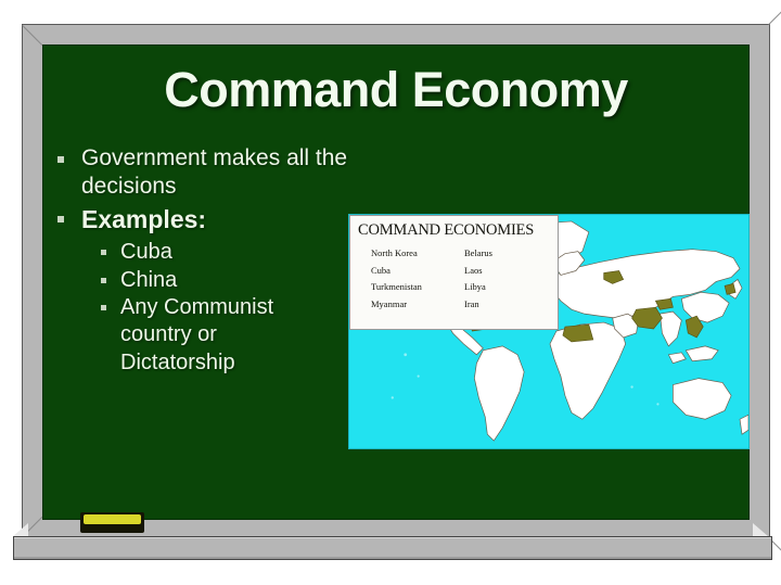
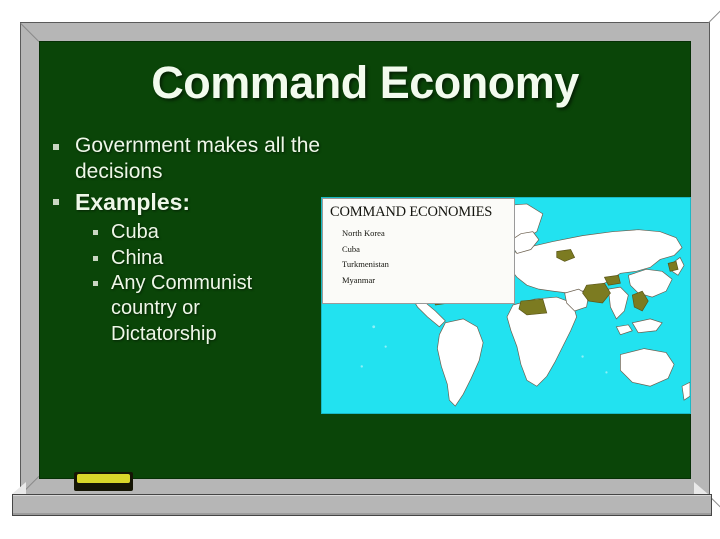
  Command Economy
  Government makes all the decisions
  Examples:
  Cuba
  China
  Any Communist
  country or
  Dictatorship
  COMMAND ECONOMIES
  North Korea
  Cuba
  Turkmenistan
  Myanmar
- Belarus
- Laos
- Libya
- Iran
